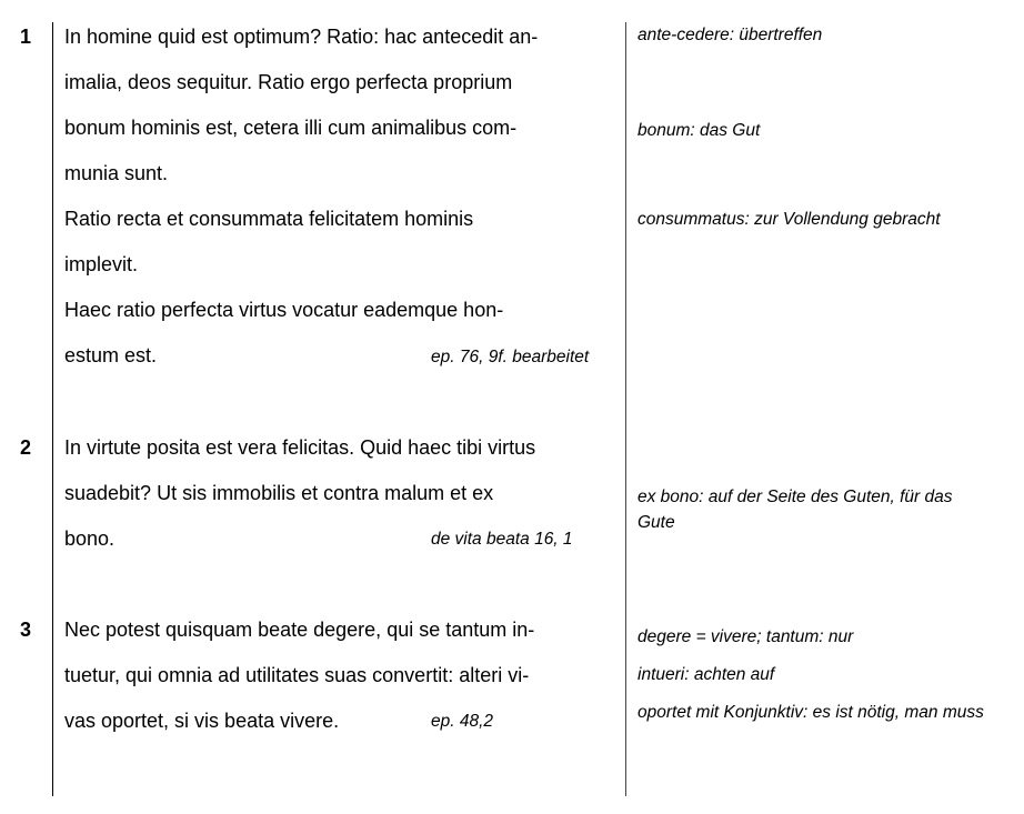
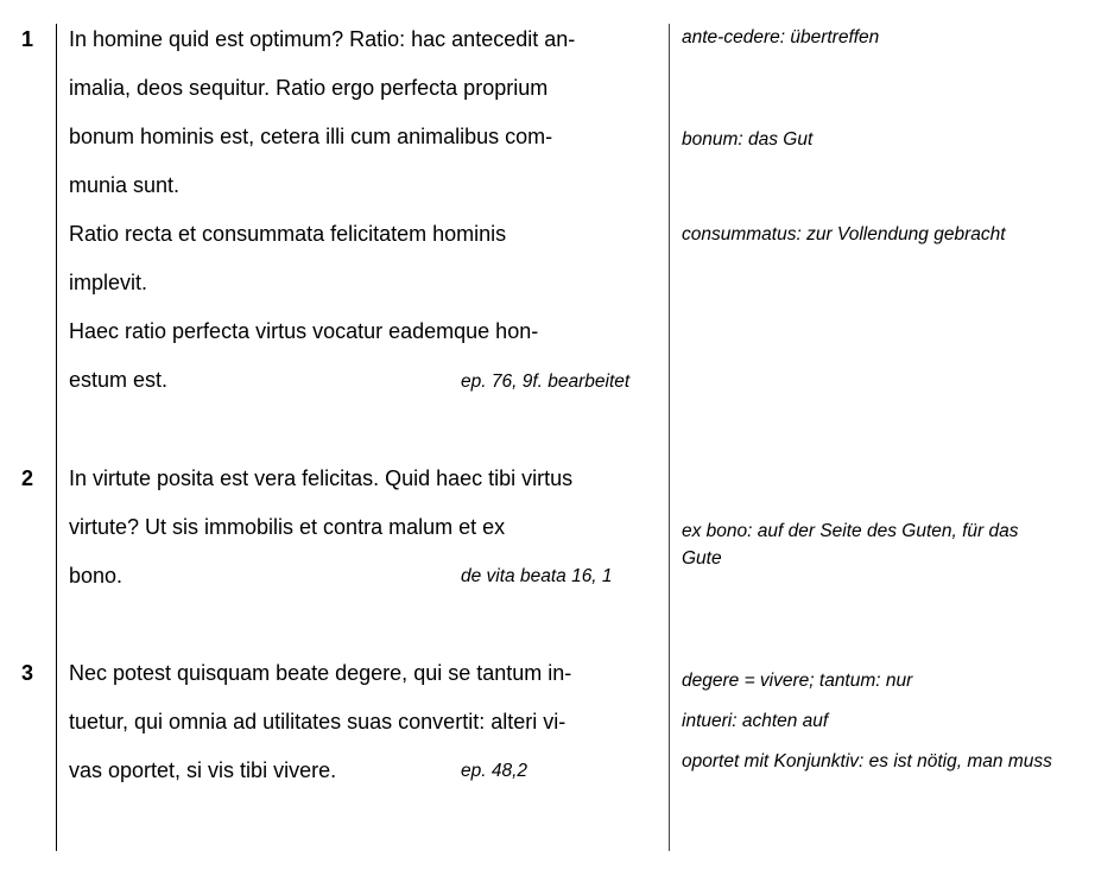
  1
  In homine quid est optimum? Ratio: hac antecedit an-
  imalia, deos sequitur. Ratio ergo perfecta proprium
  bonum hominis est, cetera illi cum animalibus com-
  munia sunt.
  Ratio recta et consummata felicitatem hominis
  implevit.
  Haec ratio perfecta virtus vocatur eademque hon-
  estum est.
  ep. 76, 9f. bearbeitet
  ante-cedere: übertreffen
  bonum: das Gut
  consummatus: zur Vollendung gebracht
  2
  In virtute posita est vera felicitas. Quid haec tibi virtus
- suadebit? Ut sis immobilis et contra malum et ex
+ virtute? Ut sis immobilis et contra malum et ex
  bono.
  de vita beata 16, 1
  ex bono: auf der Seite des Guten, für das Gute
  3
  Nec potest quisquam beate degere, qui se tantum in-
  tuetur, qui omnia ad utilitates suas convertit: alteri vi-
- vas oportet, si vis beata vivere.
+ vas oportet, si vis tibi vivere.
  ep. 48,2
  degere = vivere; tantum: nur
  intueri: achten auf
  oportet mit Konjunktiv: es ist nötig, man muss
